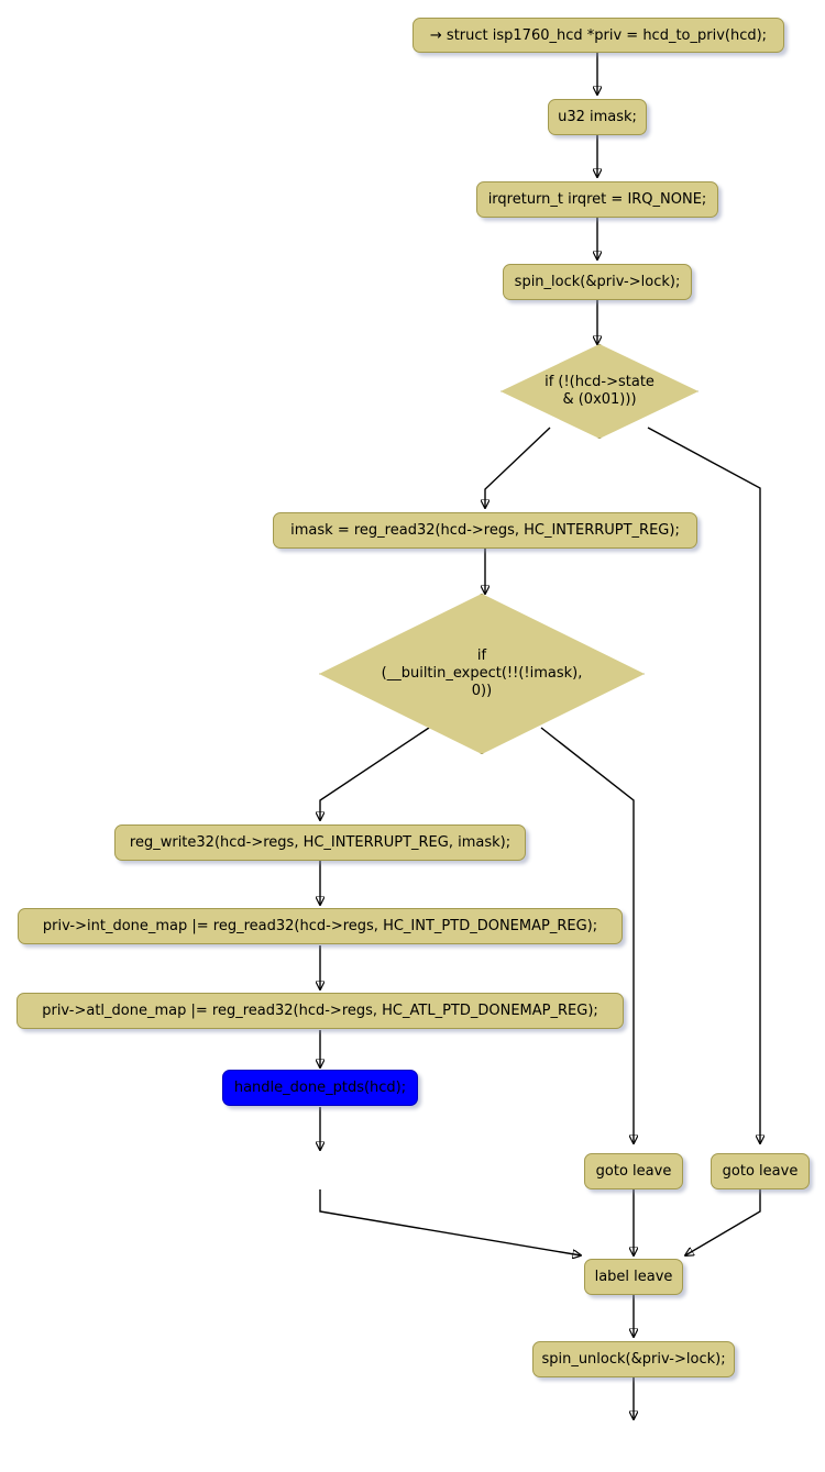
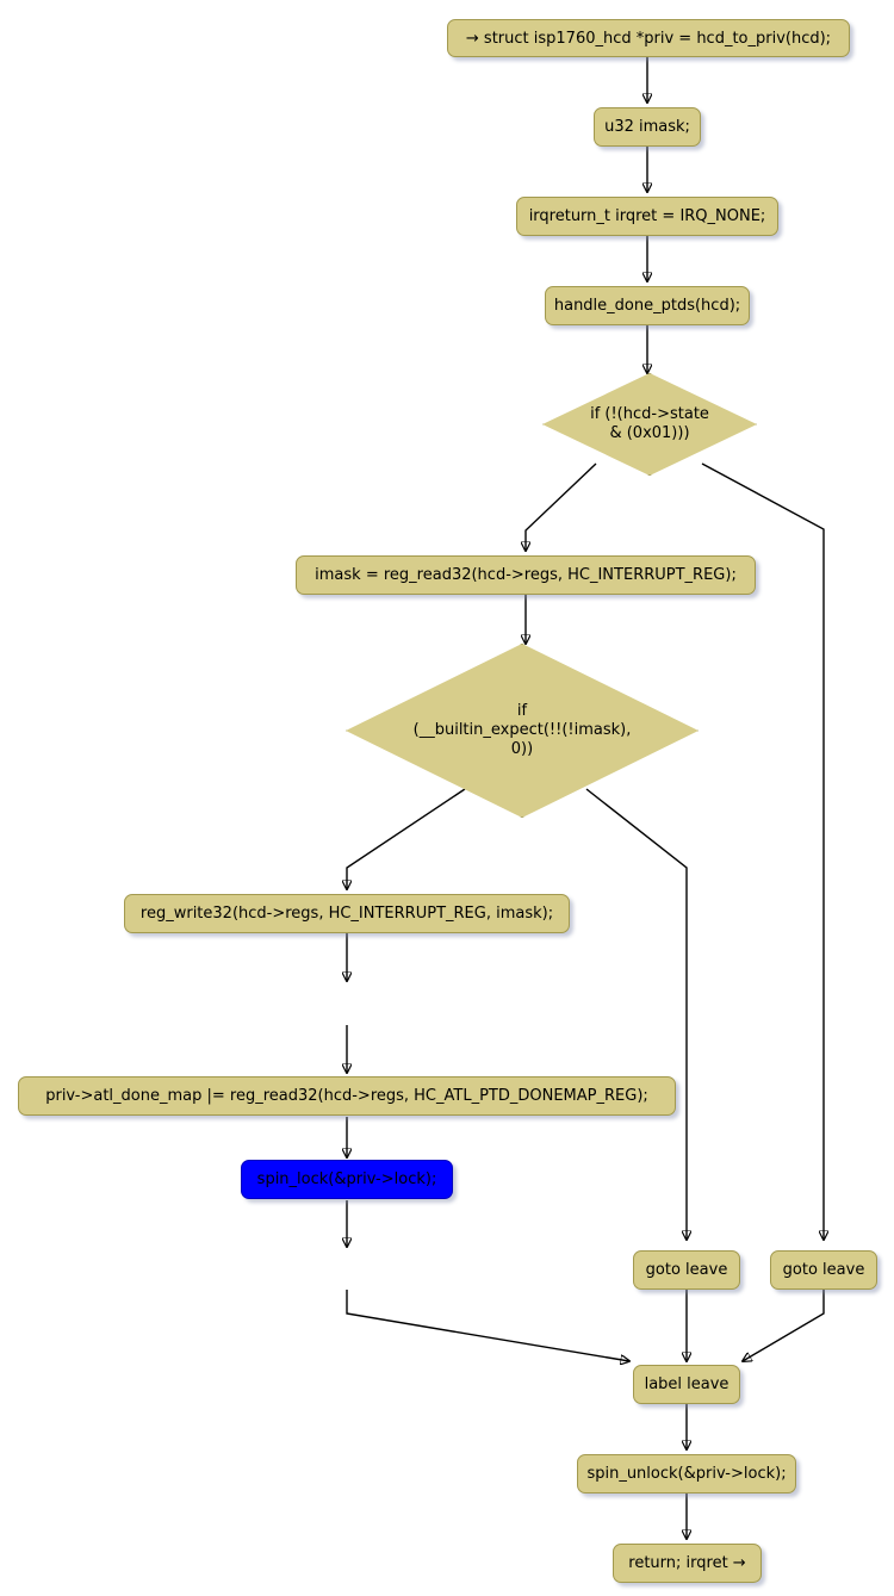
  → struct isp1760_hcd *priv = hcd_to_priv(hcd);
  u32 imask;
  irqreturn_t irqret = IRQ_NONE;
- spin_lock(&priv->lock);
+ handle_done_ptds(hcd);
  if (!(hcd->state
  & (0x01)))
  imask = reg_read32(hcd->regs, HC_INTERRUPT_REG);
  if
  (__builtin_expect(!!(!imask),
  0))
  reg_write32(hcd->regs, HC_INTERRUPT_REG, imask);
- priv->int_done_map |= reg_read32(hcd->regs, HC_INT_PTD_DONEMAP_REG);
  priv->atl_done_map |= reg_read32(hcd->regs, HC_ATL_PTD_DONEMAP_REG);
- handle_done_ptds(hcd);
+ spin_lock(&priv->lock);
  goto leave
  goto leave
  label leave
  spin_unlock(&priv->lock);
+ return; irqret →
